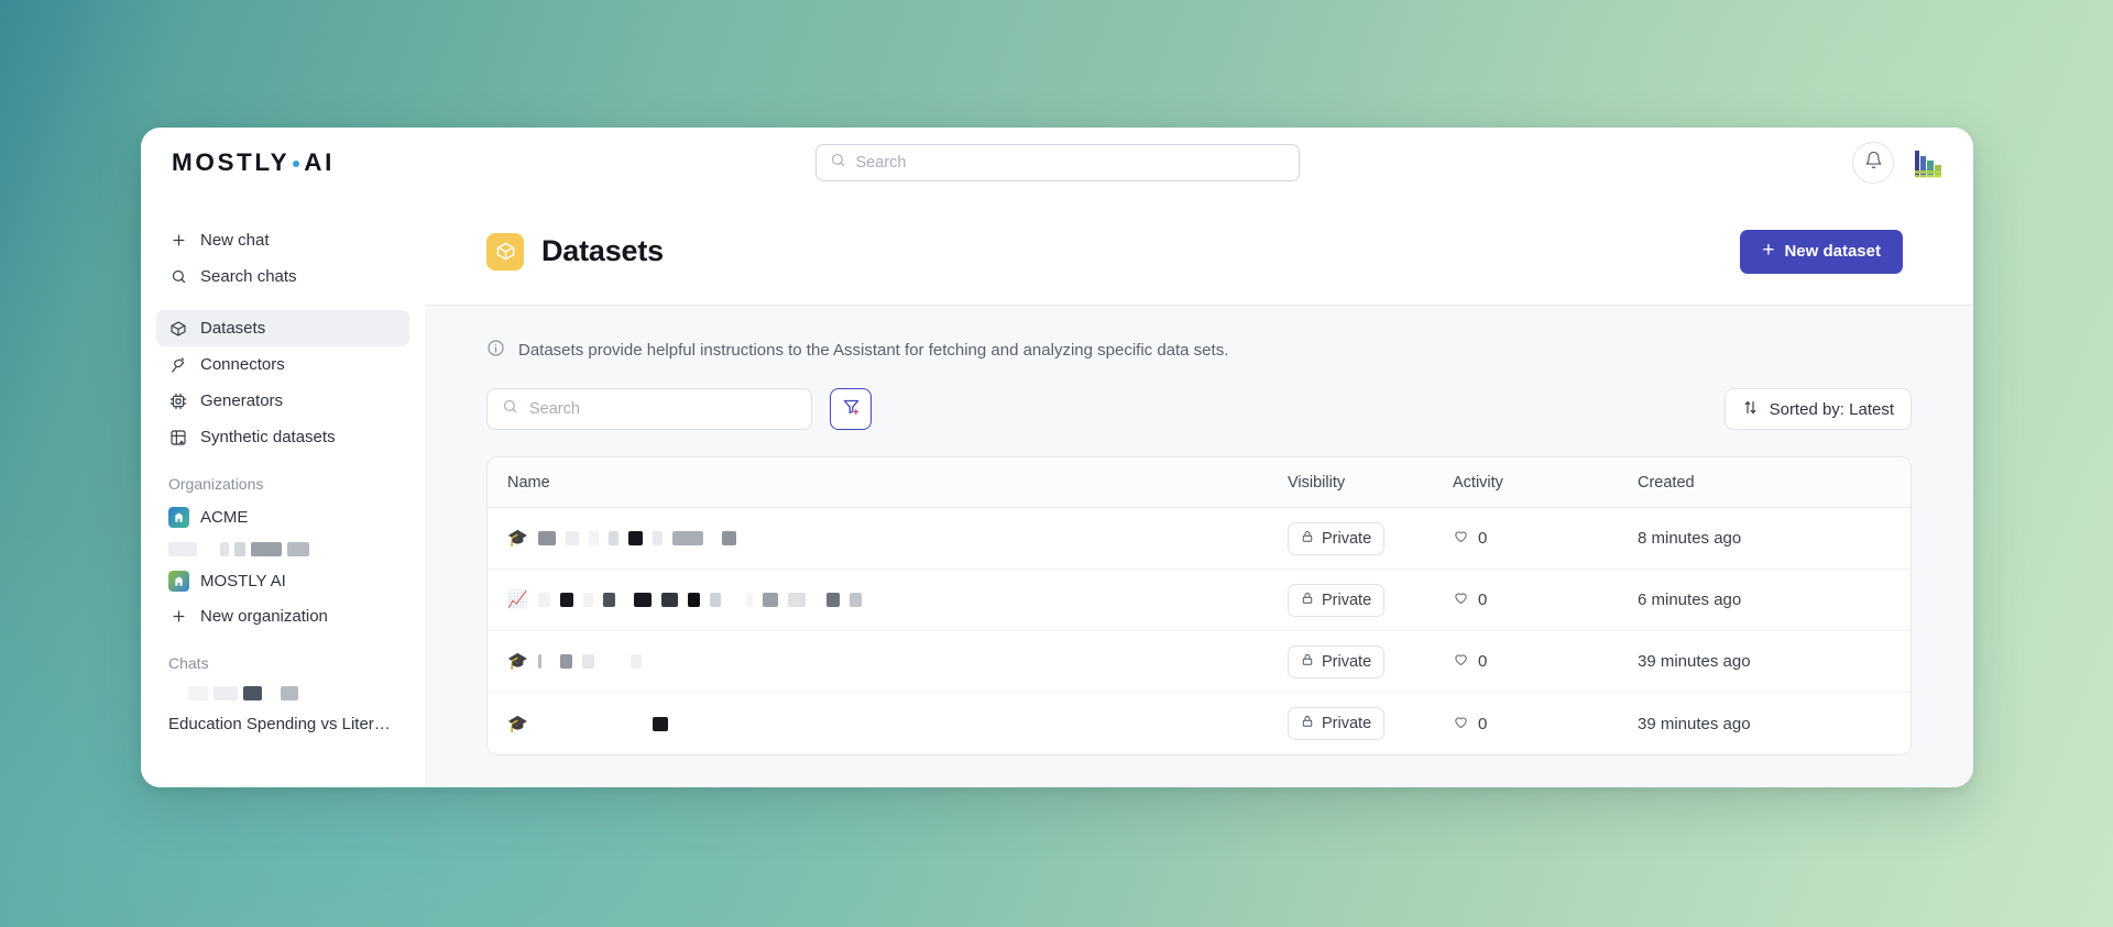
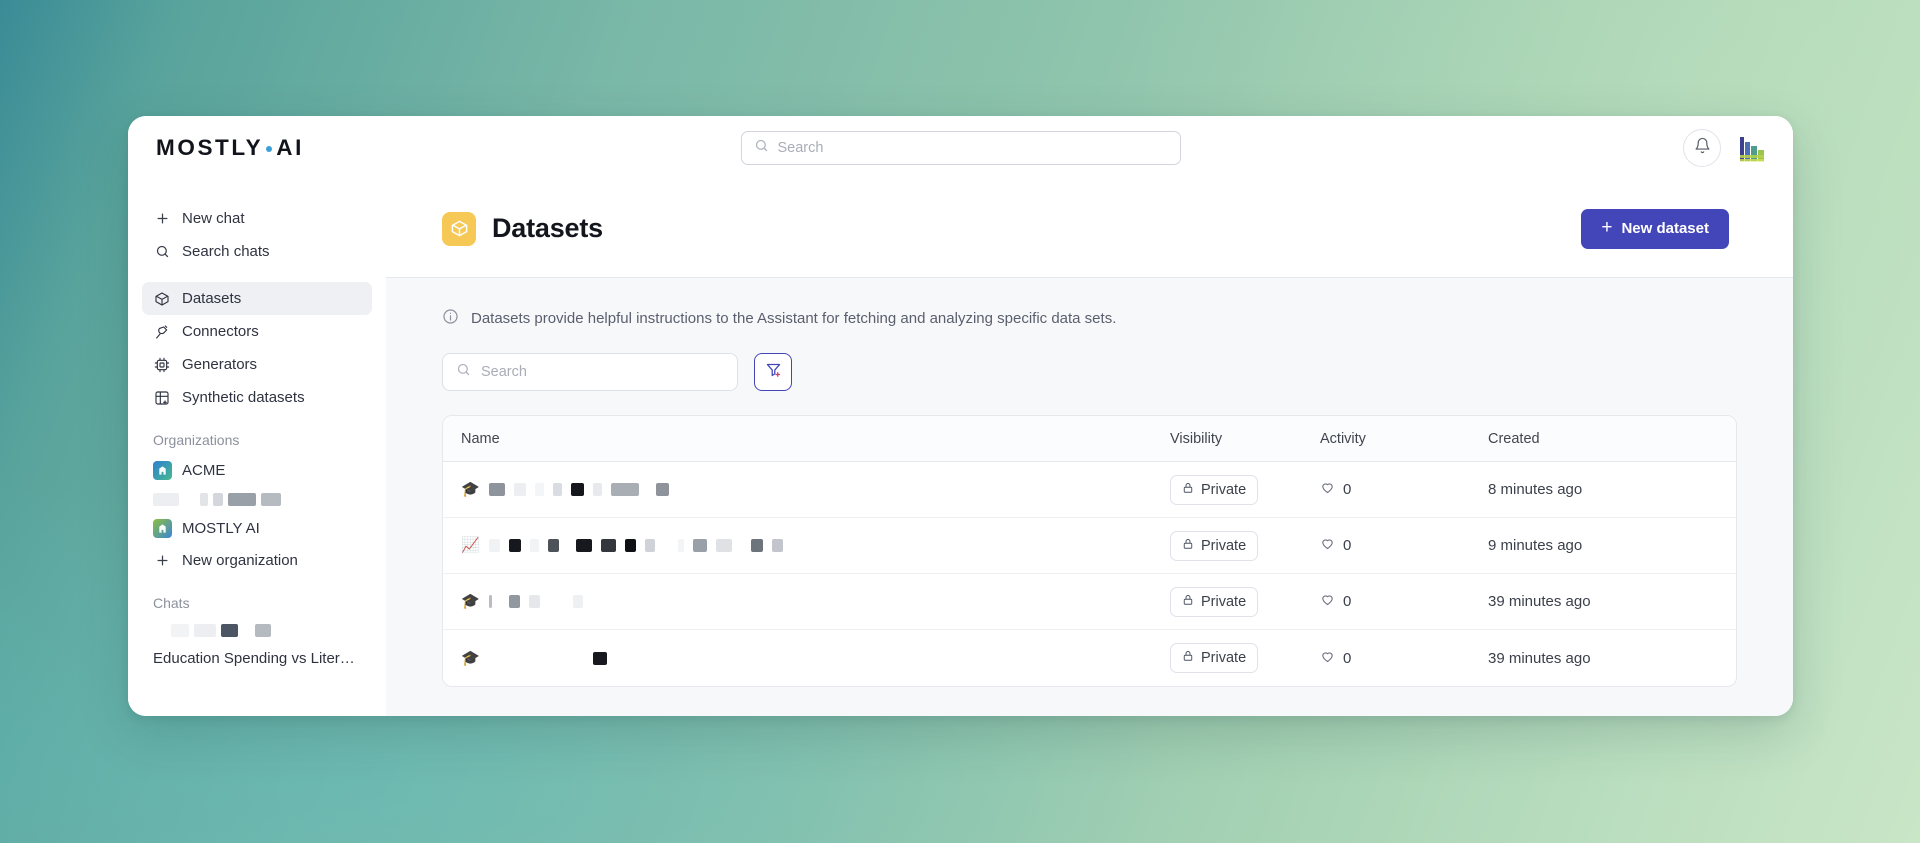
  MOSTLY
  AI
  Search
  New chat
  Search chats
  Datasets
  Connectors
  Generators
  Synthetic datasets
  Organizations
  ACME
  MOSTLY AI
  New organization
  Chats
  Education Spending vs Liter…
  Datasets
  +
  New dataset
  Datasets provide helpful instructions to the Assistant for fetching and analyzing specific data sets.
  Search
- Sorted by: Latest
  Name
  Visibility
  Activity
  Created
  🎓
  Private
  0
  8 minutes ago
  📈
  Private
  0
- 6 minutes ago
+ 9 minutes ago
  🎓
  Private
  0
  39 minutes ago
  🎓
  Private
  0
  39 minutes ago
